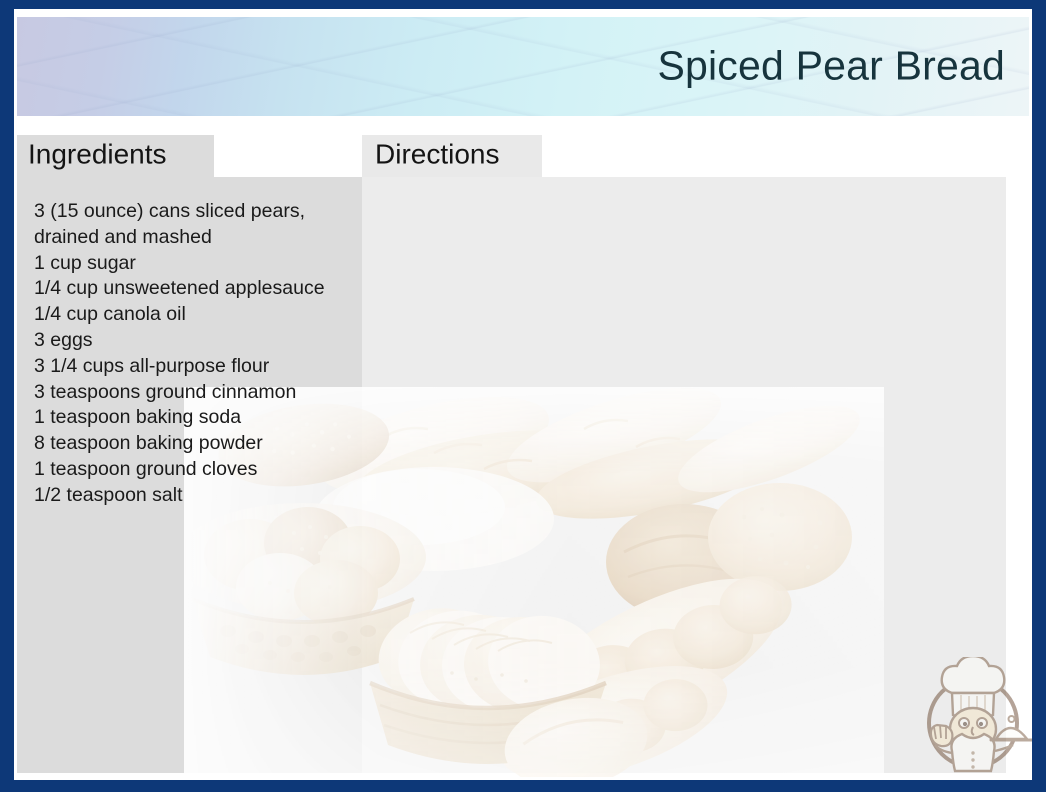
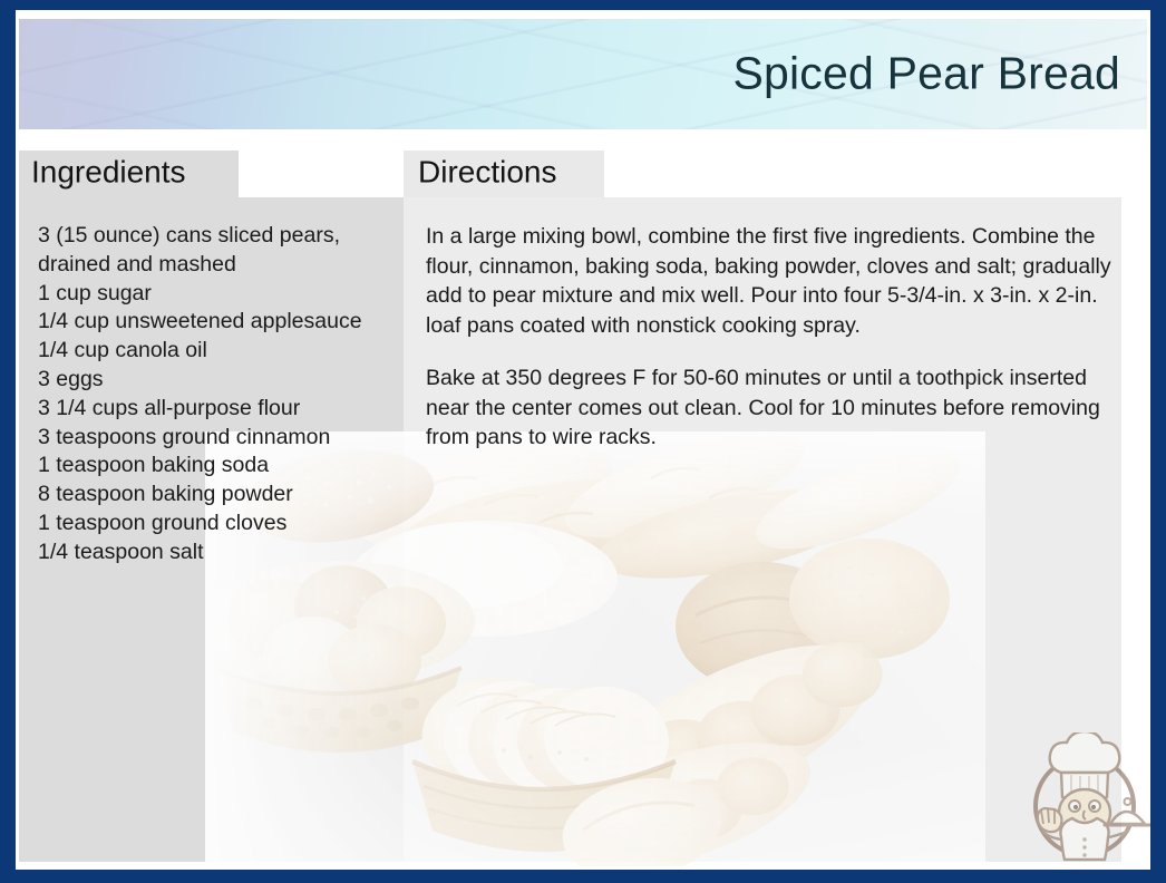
  Spiced Pear Bread
  Ingredients
  Directions
  3 (15 ounce) cans sliced pears, drained and mashed
  1 cup sugar
  1/4 cup unsweetened applesauce
  1/4 cup canola oil
  3 eggs
  3 1/4 cups all-purpose flour
  3 teaspoons ground cinnamon
  1 teaspoon baking soda
  8 teaspoon baking powder
  1 teaspoon ground cloves
- 1/2 teaspoon salt
+ 1/4 teaspoon salt
+ In a large mixing bowl, combine the first five ingredients. Combine the flour, cinnamon, baking soda, baking powder, cloves and salt; gradually add to pear mixture and mix well. Pour into four 5-3/4-in. x 3-in. x 2-in. loaf pans coated with nonstick cooking spray.
+ Bake at 350 degrees F for 50-60 minutes or until a toothpick inserted near the center comes out clean. Cool for 10 minutes before removing from pans to wire racks.
